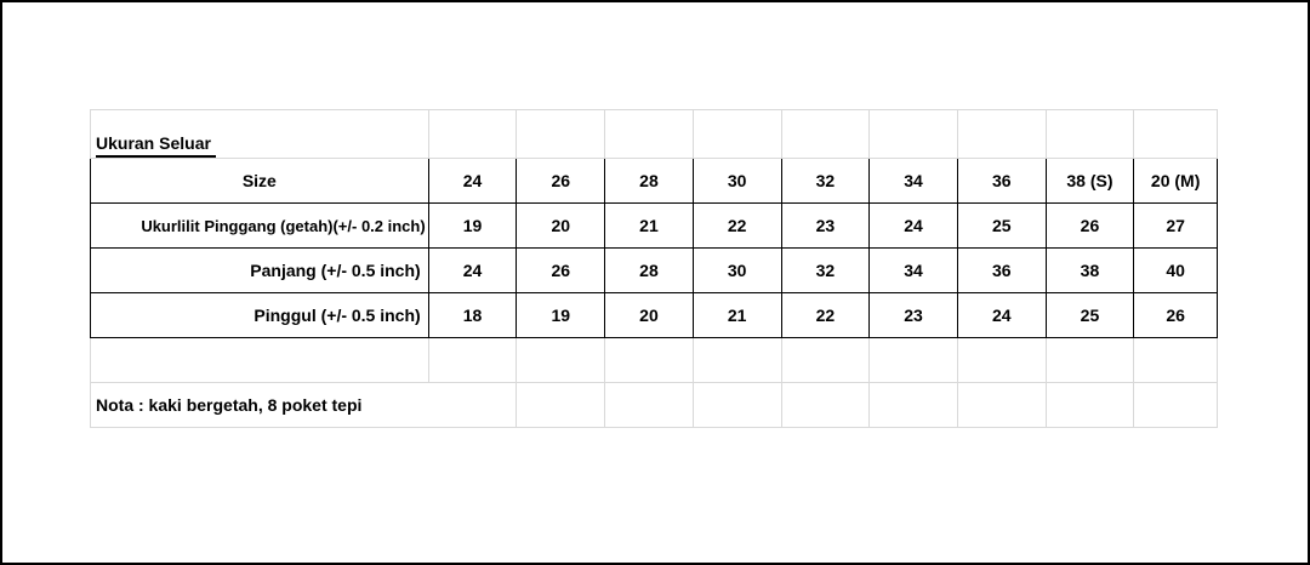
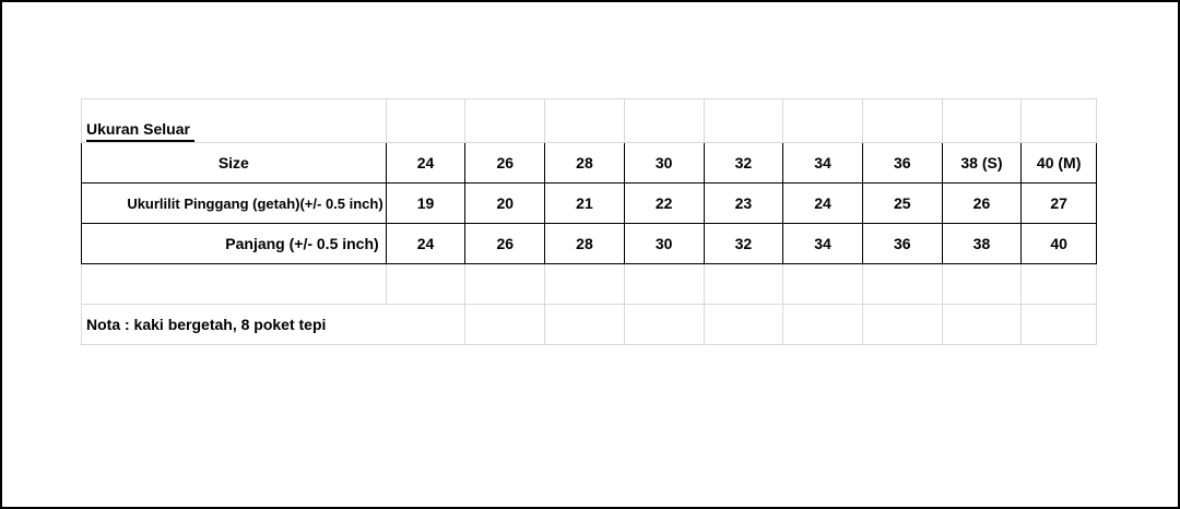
  Ukuran Seluar
- Size	24	26	28	30	32	34	36	38 (S)	20 (M)
+ Size	24	26	28	30	32	34	36	38 (S)	40 (M)
- Ukurlilit Pinggang (getah)(+/- 0.2 inch)	19	20	21	22	23	24	25	26	27
+ Ukurlilit Pinggang (getah)(+/- 0.5 inch)	19	20	21	22	23	24	25	26	27
  Panjang (+/- 0.5 inch)	24	26	28	30	32	34	36	38	40
- Pinggul (+/- 0.5 inch)	18	19	20	21	22	23	24	25	26
  Nota : kaki bergetah, 8 poket tepi
